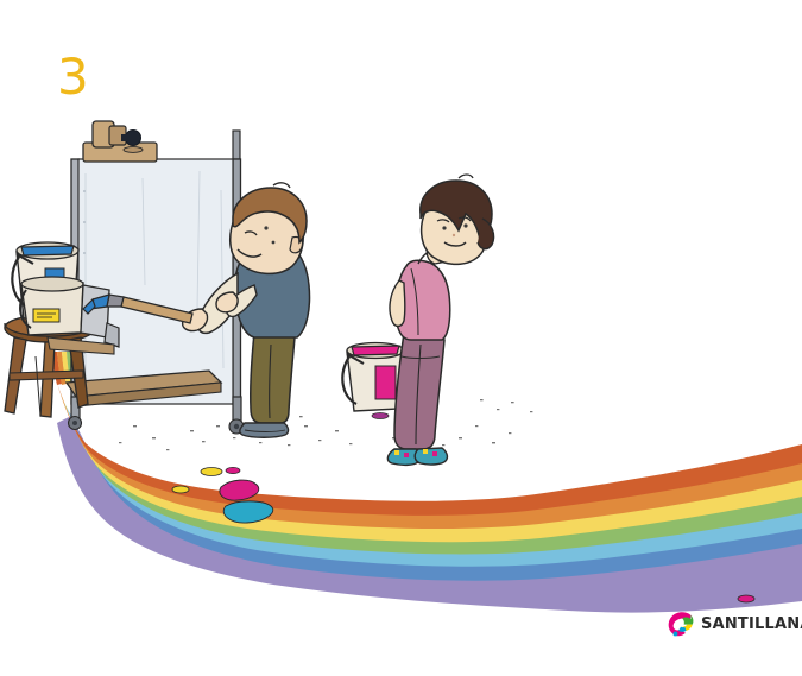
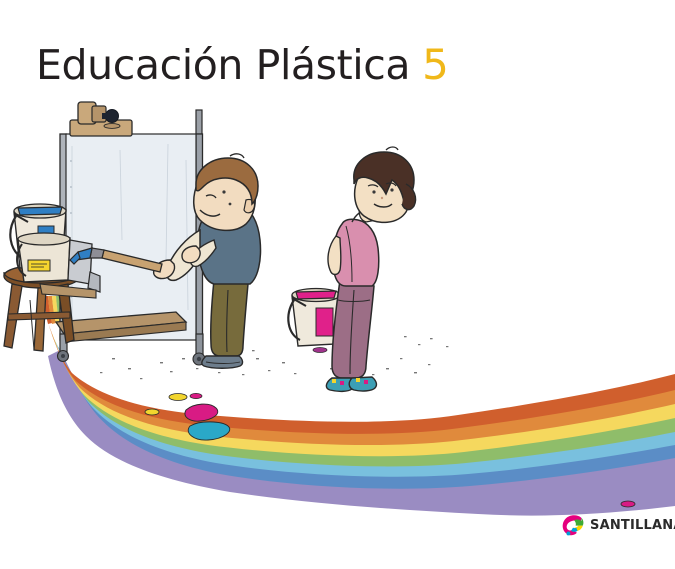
+ Educación Plástica
- 3
+ 5
  SANTILLAN
